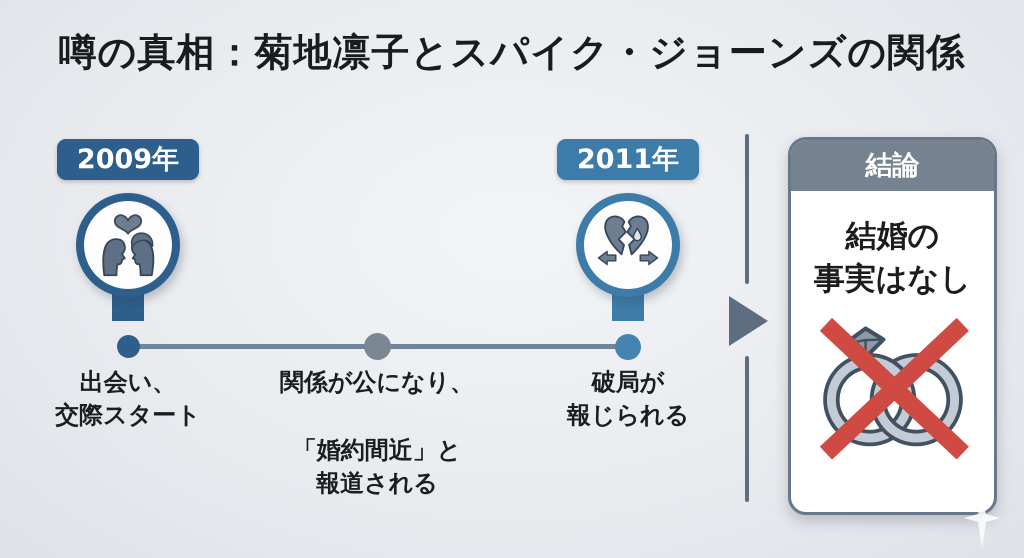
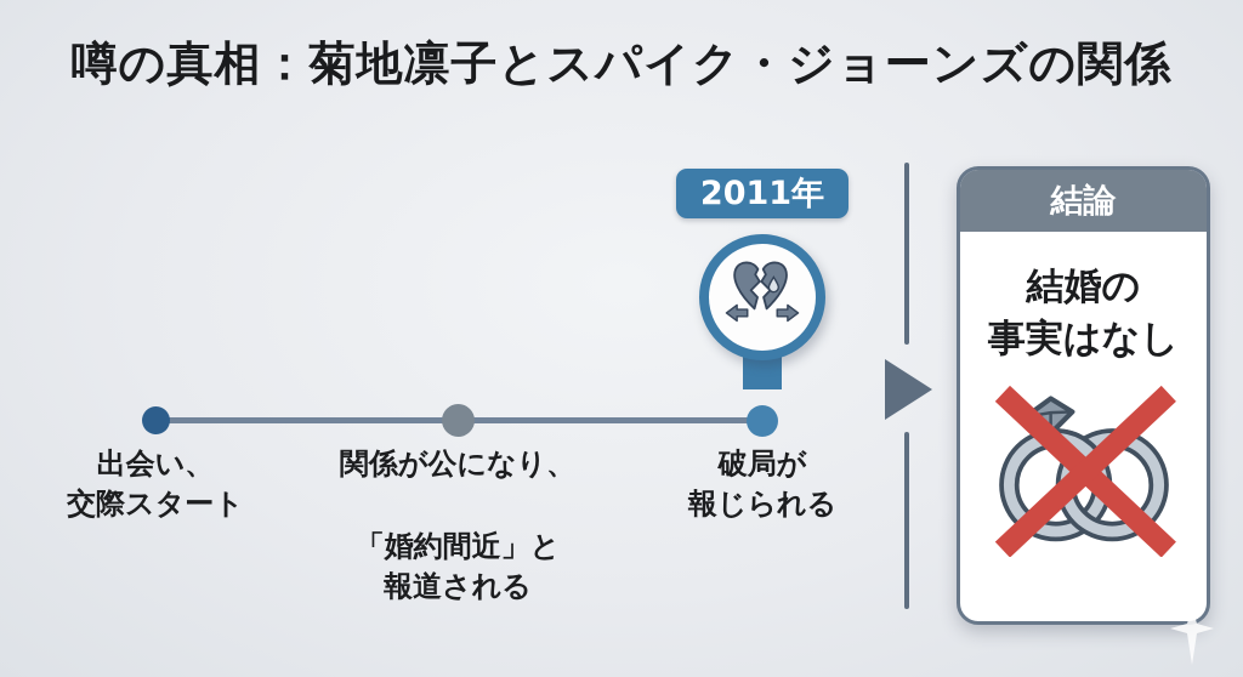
  噂の真相：菊地凛子とスパイク・ジョーンズの関係
- 2009年
  2011年
  出会い、
  交際スタート
  関係が公になり、
  「婚約間近」と
  報道される
  破局が
  報じられる
  結論
  結婚の
  事実はなし
